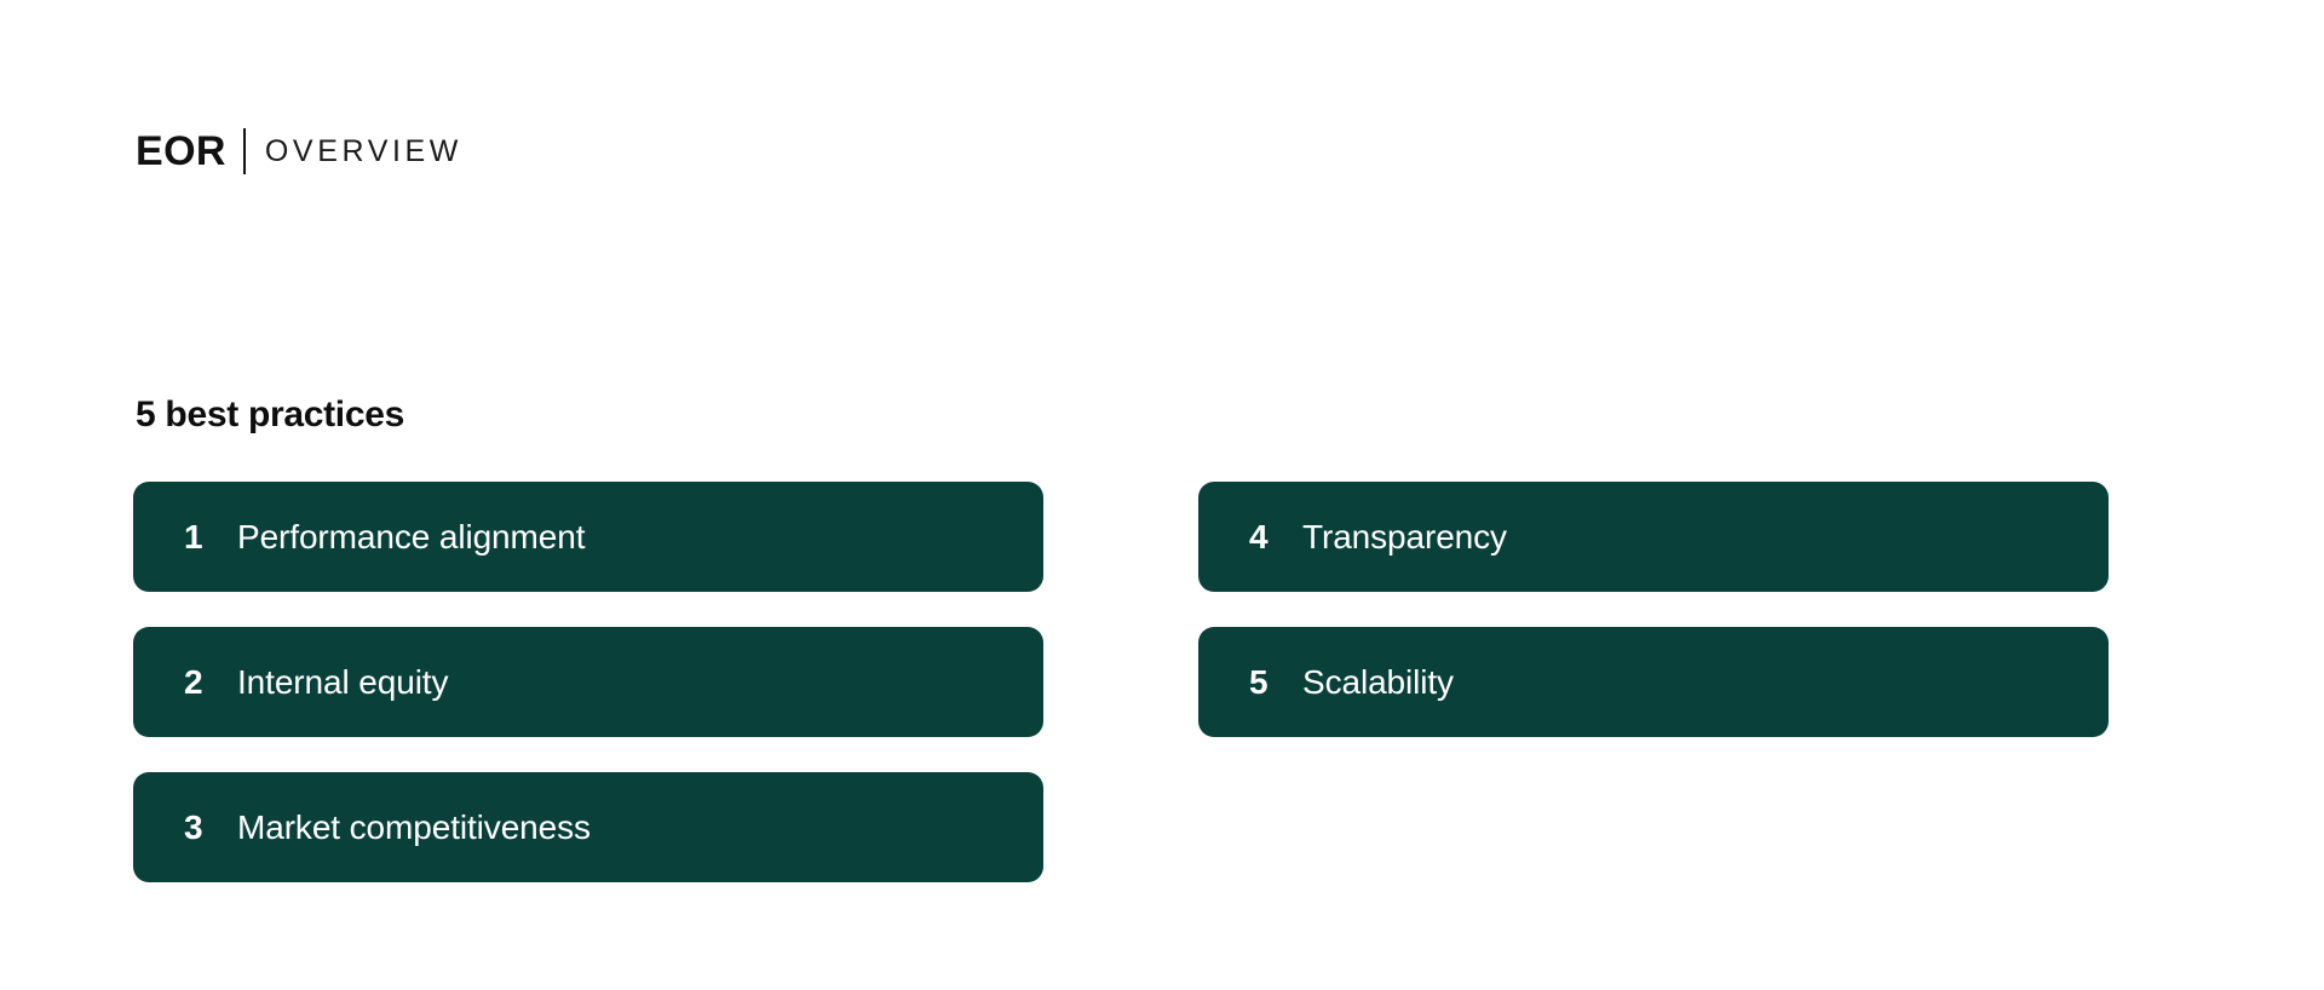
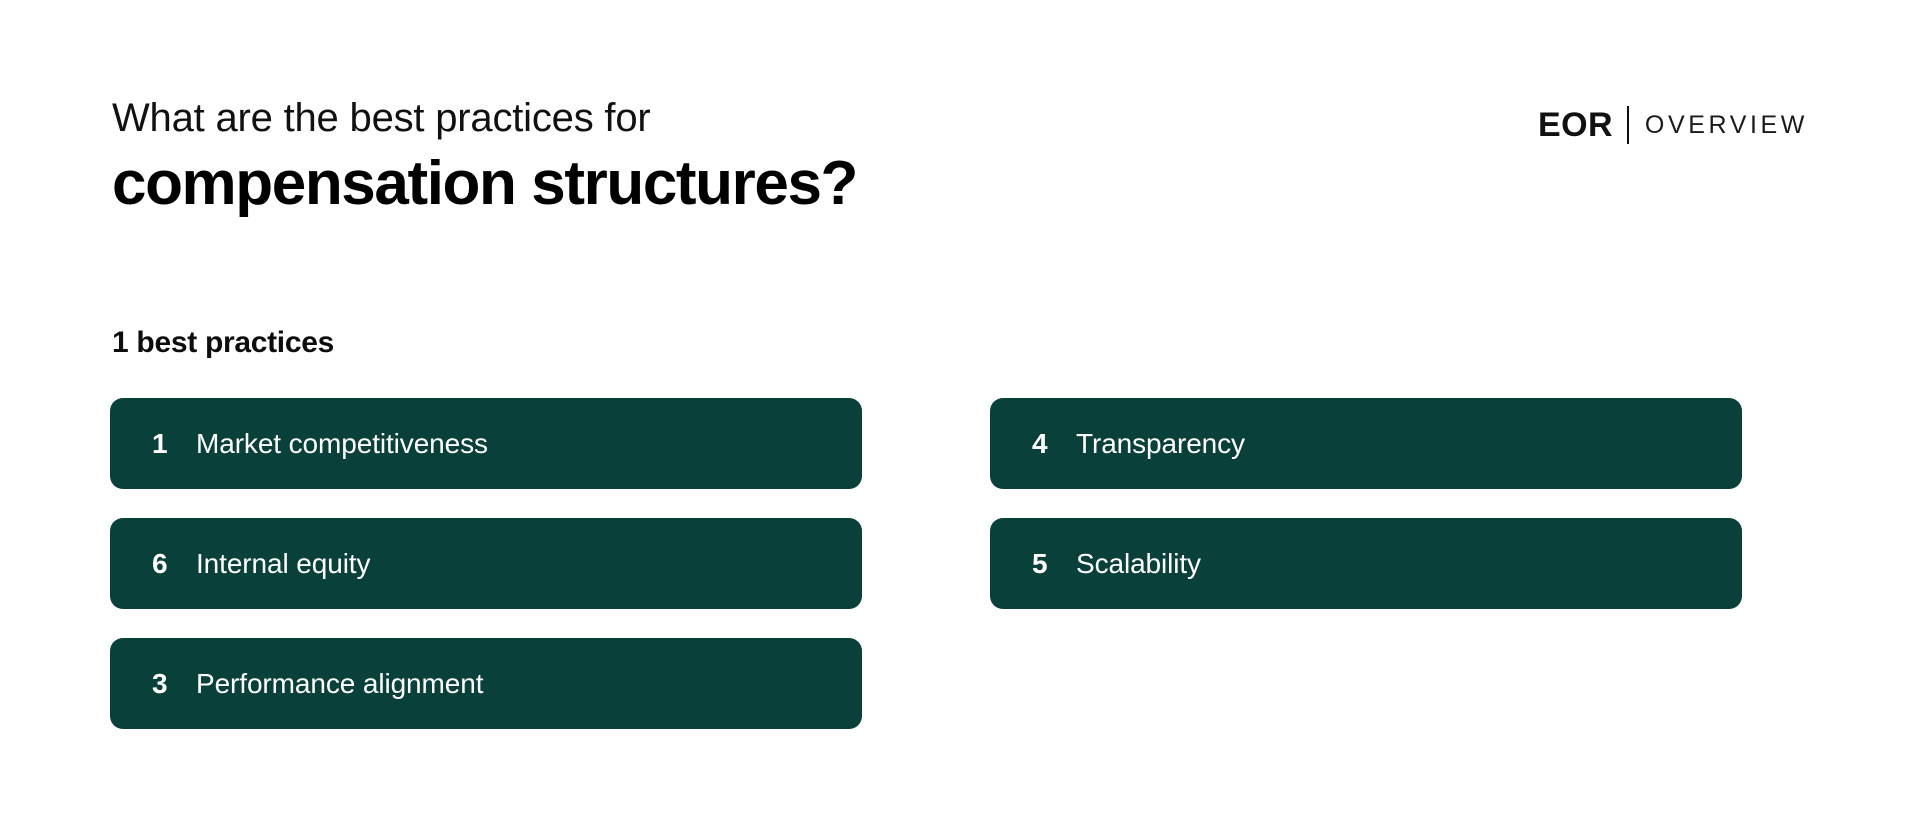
+ What are the best practices for
+ compensation structures?
  EOR
  OVERVIEW
- 5 best practices
+ 1 best practices
  1
- Performance alignment
+ Market competitiveness
- 2
+ 6
  Internal equity
  3
- Market competitiveness
+ Performance alignment
  4
  Transparency
  5
  Scalability
